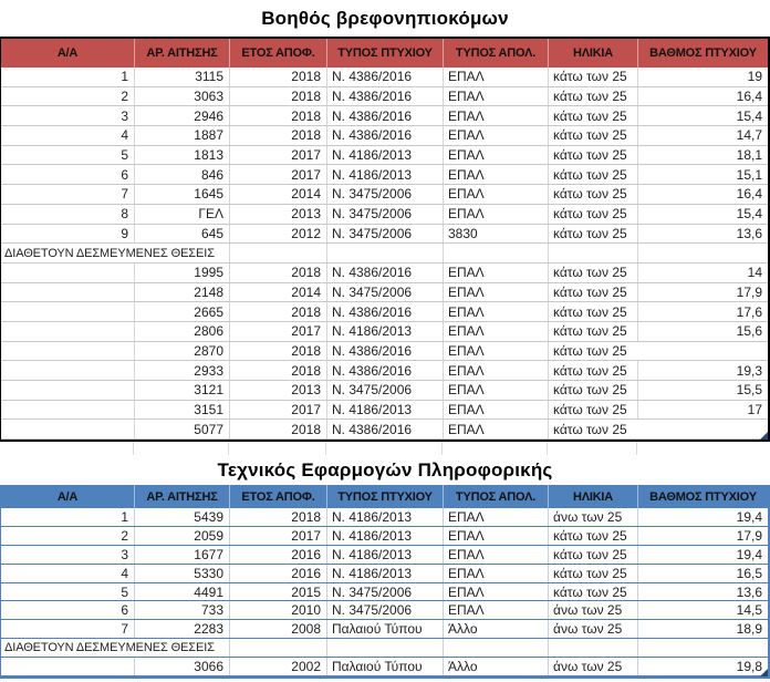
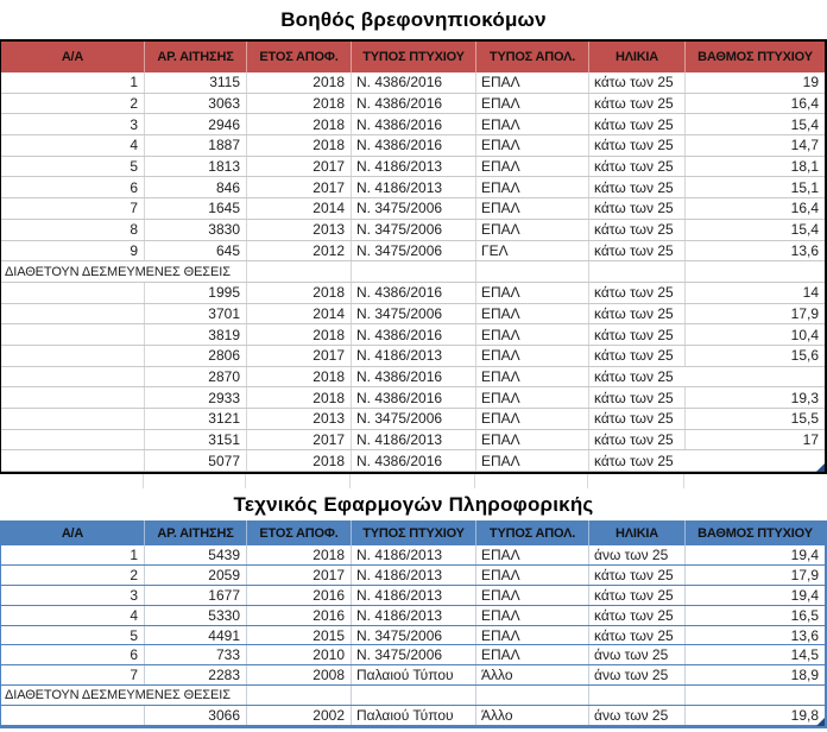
  Βοηθός βρεφονηπιοκόμων
  Α/Α
  ΑΡ. ΑΙΤΗΣΗΣ
  ΕΤΟΣ ΑΠΟΦ.
  ΤΥΠΟΣ ΠΤΥΧΙΟΥ
  ΤΥΠΟΣ ΑΠΟΛ.
  ΗΛΙΚΙΑ
  ΒΑΘΜΟΣ ΠΤΥΧΙΟΥ
  1
  3115
  2018
  Ν. 4386/2016
  ΕΠΑΛ
  κάτω των 25
  19
  2
  3063
  2018
  Ν. 4386/2016
  ΕΠΑΛ
  κάτω των 25
  16,4
  3
  2946
  2018
  Ν. 4386/2016
  ΕΠΑΛ
  κάτω των 25
  15,4
  4
  1887
  2018
  Ν. 4386/2016
  ΕΠΑΛ
  κάτω των 25
  14,7
  5
  1813
  2017
  Ν. 4186/2013
  ΕΠΑΛ
  κάτω των 25
  18,1
  6
  846
  2017
  Ν. 4186/2013
  ΕΠΑΛ
  κάτω των 25
  15,1
  7
  1645
  2014
  Ν. 3475/2006
  ΕΠΑΛ
  κάτω των 25
  16,4
  8
- ΓΕΛ
+ 3830
  2013
  Ν. 3475/2006
  ΕΠΑΛ
  κάτω των 25
  15,4
  9
  645
  2012
  Ν. 3475/2006
- 3830
+ ΓΕΛ
  κάτω των 25
  13,6
  ΔΙΑΘΕΤΟΥΝ ΔΕΣΜΕΥΜΕΝΕΣ ΘΕΣΕΙΣ
  1995
  2018
  Ν. 4386/2016
  ΕΠΑΛ
  κάτω των 25
  14
- 2148
+ 3701
  2014
  Ν. 3475/2006
  ΕΠΑΛ
  κάτω των 25
  17,9
- 2665
+ 3819
  2018
  Ν. 4386/2016
  ΕΠΑΛ
  κάτω των 25
- 17,6
+ 10,4
  2806
  2017
  Ν. 4186/2013
  ΕΠΑΛ
  κάτω των 25
  15,6
  2870
  2018
  Ν. 4386/2016
  ΕΠΑΛ
  κάτω των 25
  2933
  2018
  Ν. 4386/2016
  ΕΠΑΛ
  κάτω των 25
  19,3
  3121
  2013
  Ν. 3475/2006
  ΕΠΑΛ
  κάτω των 25
  15,5
  3151
  2017
  Ν. 4186/2013
  ΕΠΑΛ
  κάτω των 25
  17
  5077
  2018
  Ν. 4386/2016
  ΕΠΑΛ
  κάτω των 25
  Τεχνικός Εφαρμογών Πληροφορικής
  Α/Α
  ΑΡ. ΑΙΤΗΣΗΣ
  ΕΤΟΣ ΑΠΟΦ.
  ΤΥΠΟΣ ΠΤΥΧΙΟΥ
  ΤΥΠΟΣ ΑΠΟΛ.
  ΗΛΙΚΙΑ
  ΒΑΘΜΟΣ ΠΤΥΧΙΟΥ
  1
  5439
  2018
  Ν. 4186/2013
  ΕΠΑΛ
  άνω των 25
  19,4
  2
  2059
  2017
  Ν. 4186/2013
  ΕΠΑΛ
  κάτω των 25
  17,9
  3
  1677
  2016
  Ν. 4186/2013
  ΕΠΑΛ
  κάτω των 25
  19,4
  4
  5330
  2016
  Ν. 4186/2013
  ΕΠΑΛ
  κάτω των 25
  16,5
  5
  4491
  2015
  Ν. 3475/2006
  ΕΠΑΛ
  κάτω των 25
  13,6
  6
  733
  2010
  Ν. 3475/2006
  ΕΠΑΛ
  άνω των 25
  14,5
  7
  2283
  2008
  Παλαιού Τύπου
  Άλλο
  άνω των 25
  18,9
  ΔΙΑΘΕΤΟΥΝ ΔΕΣΜΕΥΜΕΝΕΣ ΘΕΣΕΙΣ
  3066
  2002
  Παλαιού Τύπου
  Άλλο
  άνω των 25
  19,8
